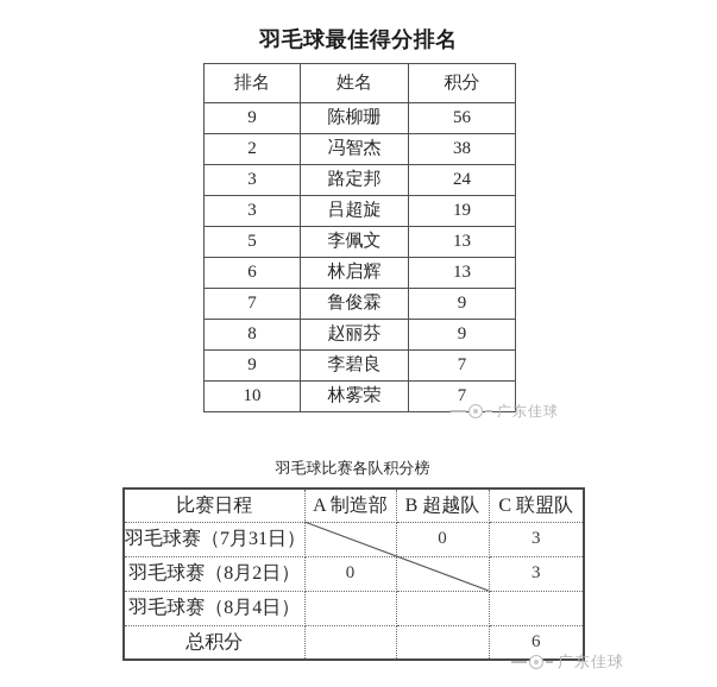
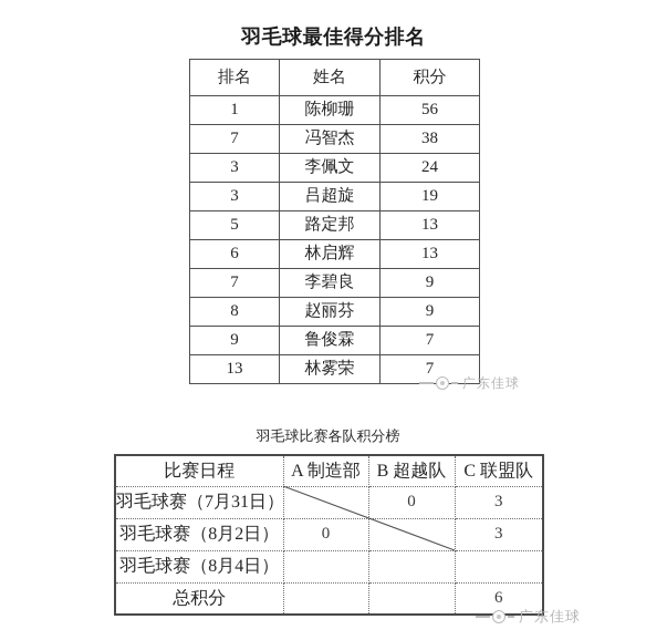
  羽毛球最佳得分排名
  排名	姓名	积分
- 9	陈柳珊	56
+ 1	陈柳珊	56
- 2	冯智杰	38
+ 7	冯智杰	38
- 3	路定邦	24
+ 3	李佩文	24
  3	吕超旋	19
- 5	李佩文	13
+ 5	路定邦	13
  6	林启辉	13
- 7	鲁俊霖	9
+ 7	李碧良	9
  8	赵丽芬	9
- 9	李碧良	7
+ 9	鲁俊霖	7
- 10	林雾荣	7
+ 13	林雾荣	7
  广东佳球
  羽毛球比赛各队积分榜
  比赛日程	A 制造部	B 超越队	C 联盟队
  羽毛球赛（7月31日）		0	3
  羽毛球赛（8月2日）	0		3
  羽毛球赛（8月4日）
  总积分			6
  广东佳球
